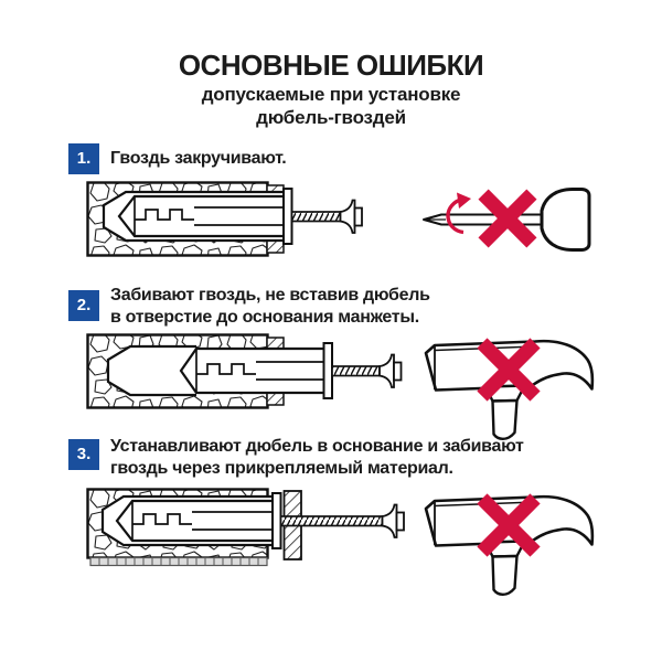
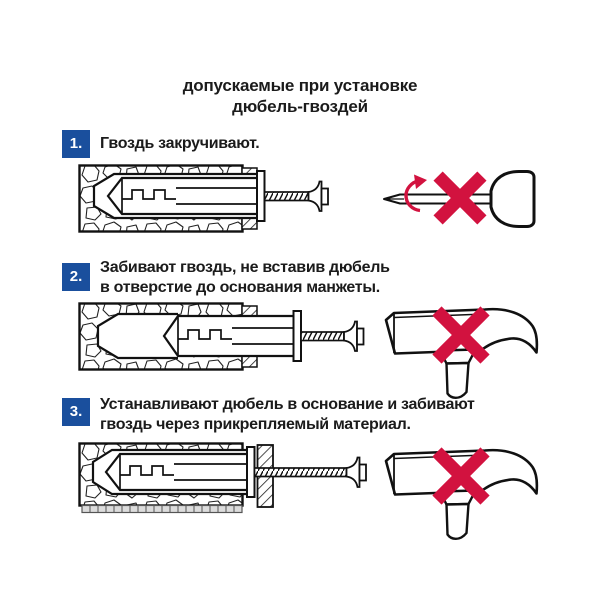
- ОСНОВНЫЕ ОШИБКИ
  допускаемые при установке
  дюбель-гвоздей
  1.
  Гвоздь закручивают.
  2.
  Забивают гвоздь, не вставив дюбель
  в отверстие до основания манжеты.
  3.
  Устанавливают дюбель в основание и забивают
  гвоздь через прикрепляемый материал.
